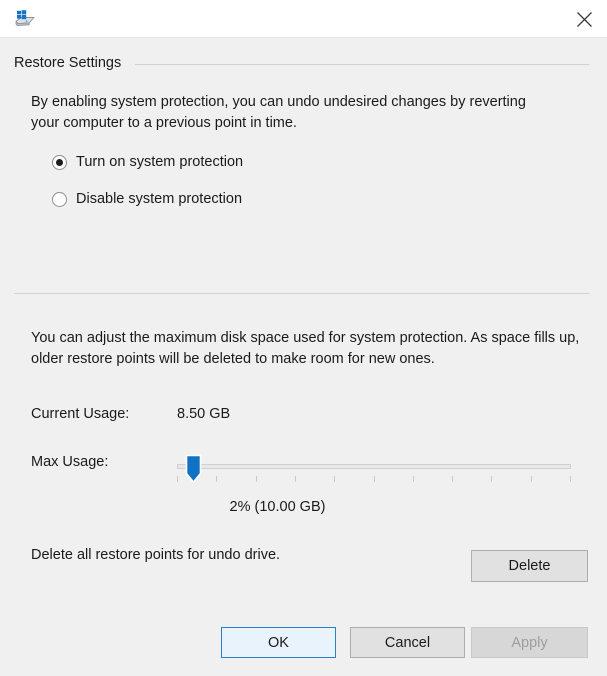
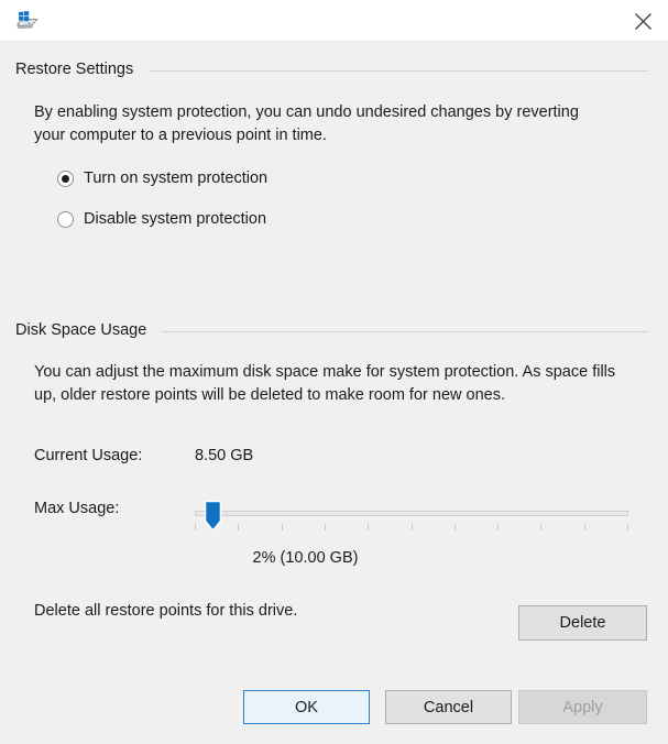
  Restore Settings
  By enabling system protection, you can undo undesired changes by reverting your computer to a previous point in time.
  Turn on system protection
  Disable system protection
+ Disk Space Usage
- You can adjust the maximum disk space used for system protection. As space fills up, older restore points will be deleted to make room for new ones.
+ You can adjust the maximum disk space make for system protection. As space fills up, older restore points will be deleted to make room for new ones.
  Current Usage:
  8.50 GB
  Max Usage:
  2% (10.00 GB)
- Delete all restore points for undo drive.
+ Delete all restore points for this drive.
  Delete
  OK
  Cancel
  Apply
